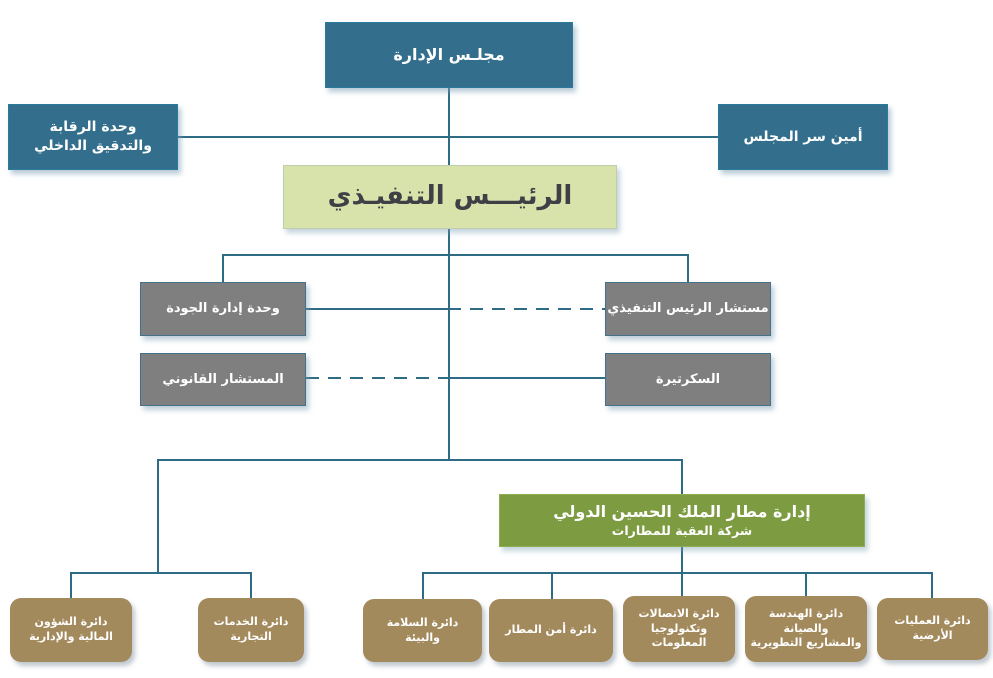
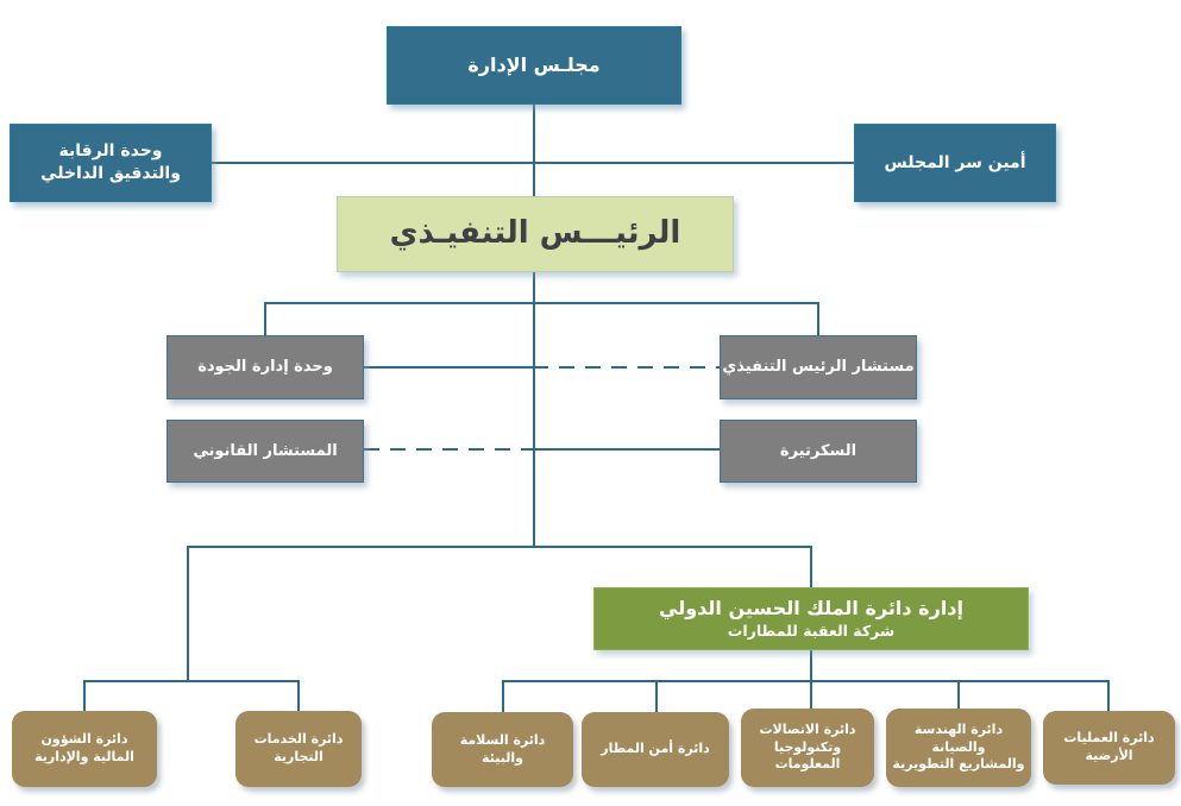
  مجلـس الإدارة
  وحدة الرقابة
  والتدقيق الداخلي
  أمين سر المجلس
  الرئيـــس التنفيـذي
  وحدة إدارة الجودة
  مستشار الرئيس التنفيذي
  المستشار القانوني
  السكرتيرة
- إدارة مطار الملك الحسين الدولي
+ إدارة دائرة الملك الحسين الدولي
  شركة العقبة للمطارات
  دائرة الشؤون
  المالية والإدارية
  دائرة الخدمات
  التجارية
  دائرة السلامة
  والبيئة
  دائرة أمن المطار
  دائرة الاتصالات
  وتكنولوجيا
  المعلومات
  دائرة الهندسة
  والصيانة
  والمشاريع التطويرية
  دائرة العمليات
  الأرضية
